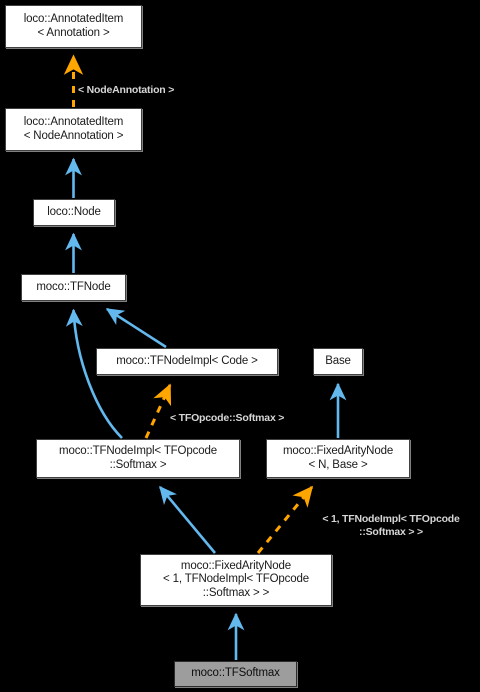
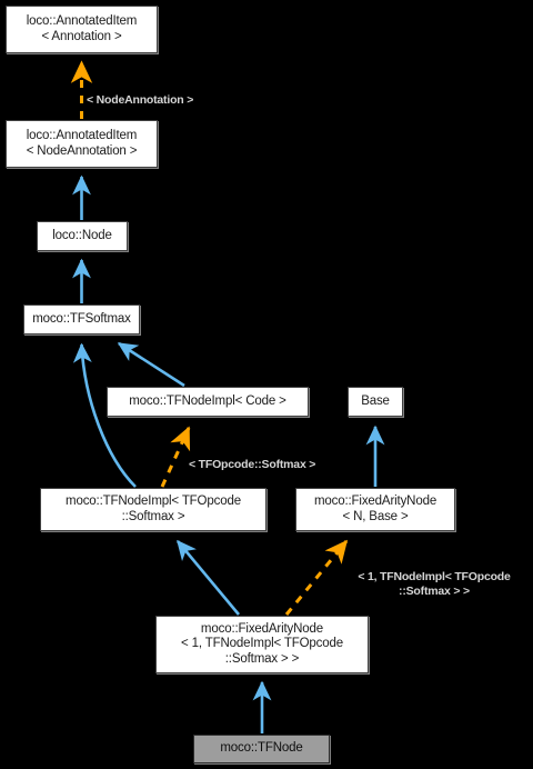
  loco::AnnotatedItem
  < Annotation >
  loco::AnnotatedItem
  < NodeAnnotation >
  loco::Node
- moco::TFNode
+ moco::TFSoftmax
  moco::TFNodeImpl< Code >
  Base
  moco::TFNodeImpl< TFOpcode
  ::Softmax >
  moco::FixedArityNode
  < N, Base >
  moco::FixedArityNode
  < 1, TFNodeImpl< TFOpcode
  ::Softmax > >
- moco::TFSoftmax
+ moco::TFNode
  < NodeAnnotation >
  < TFOpcode::Softmax >
  < 1, TFNodeImpl< TFOpcode
  ::Softmax > >
